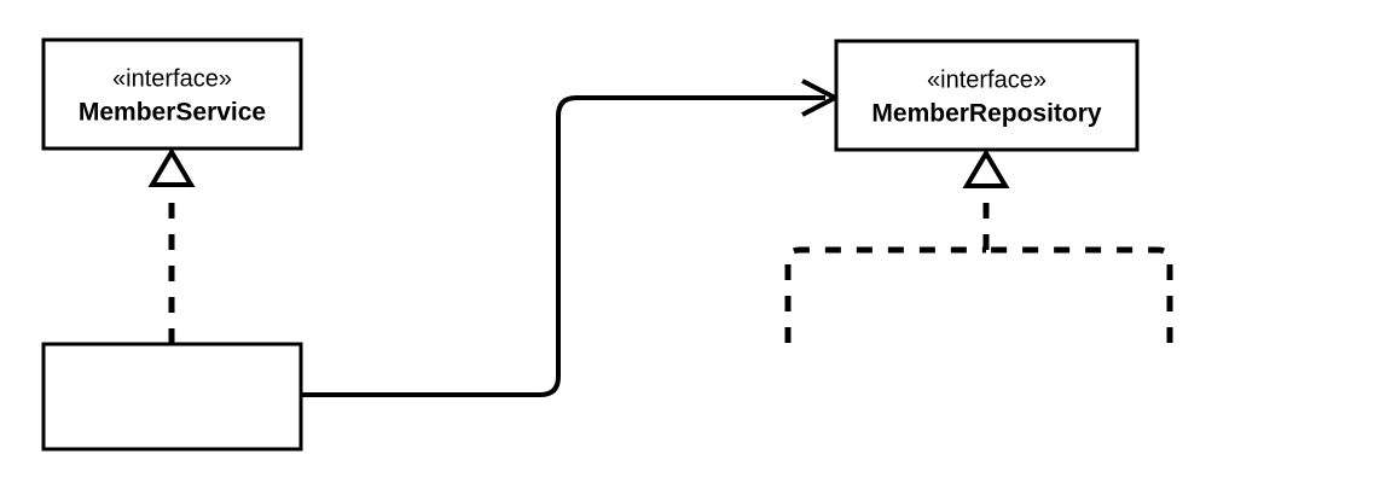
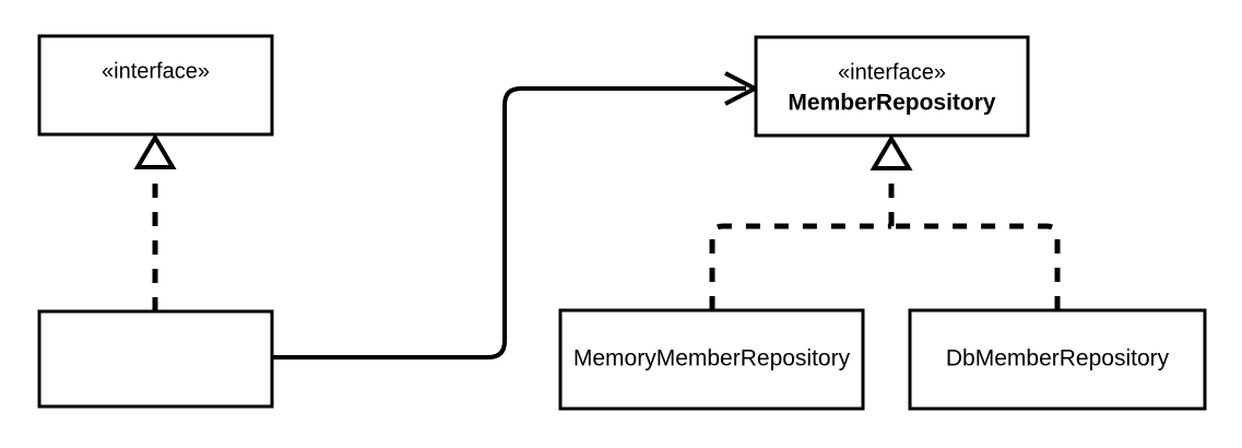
  «interface»
- MemberService
  «interface»
  MemberRepository
+ MemoryMemberRepository
+ DbMemberRepository
